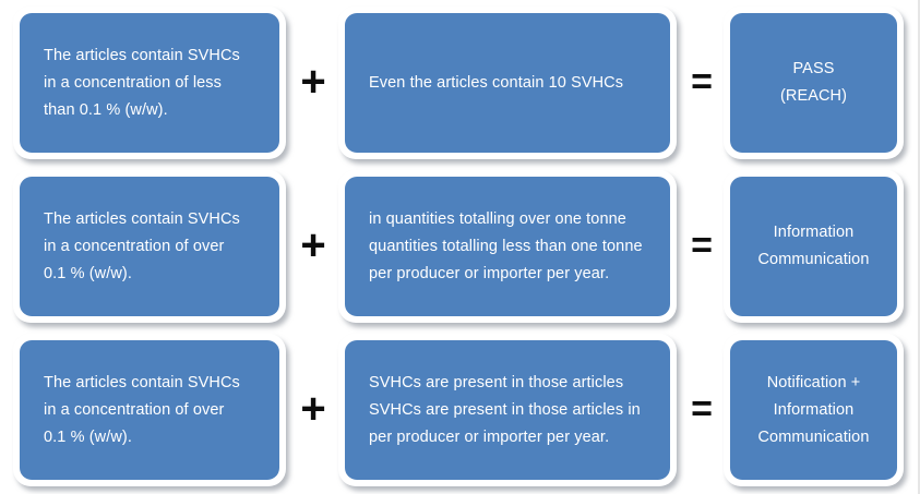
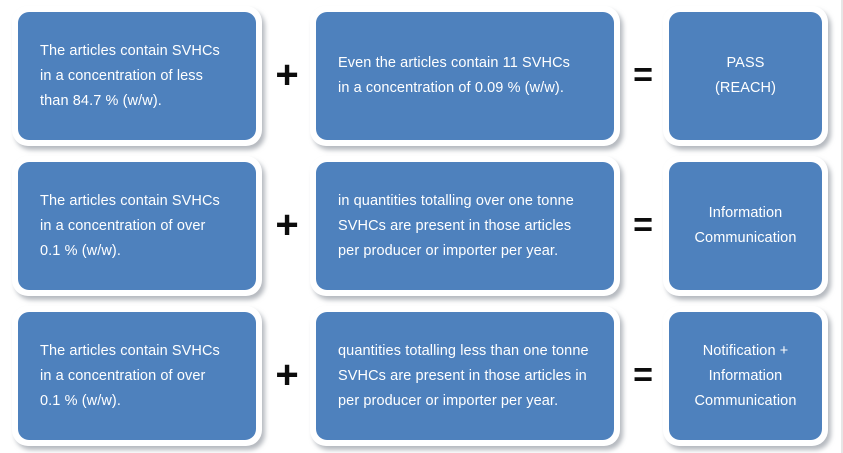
  The articles contain SVHCs
  in a concentration of less
- than 0.1 % (w/w).
+ than 84.7 % (w/w).
  +
- Even the articles contain 10 SVHCs
+ Even the articles contain 11 SVHCs
+ in a concentration of 0.09 % (w/w).
  =
  PASS
  (REACH)
  The articles contain SVHCs
  in a concentration of over
  0.1 % (w/w).
  +
  in quantities totalling over one tonne
- quantities totalling less than one tonne
+ SVHCs are present in those articles
  per producer or importer per year.
  =
  Information
  Communication
  The articles contain SVHCs
  in a concentration of over
  0.1 % (w/w).
  +
- SVHCs are present in those articles
+ quantities totalling less than one tonne
  SVHCs are present in those articles in
  per producer or importer per year.
  =
  Notification +
  Information
  Communication
